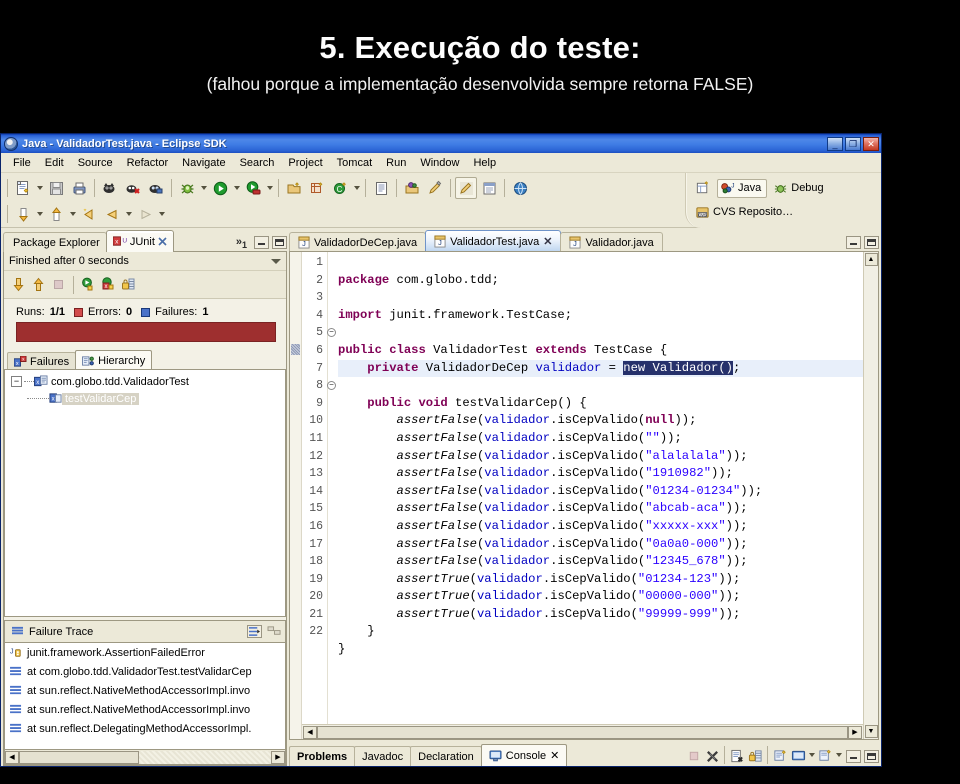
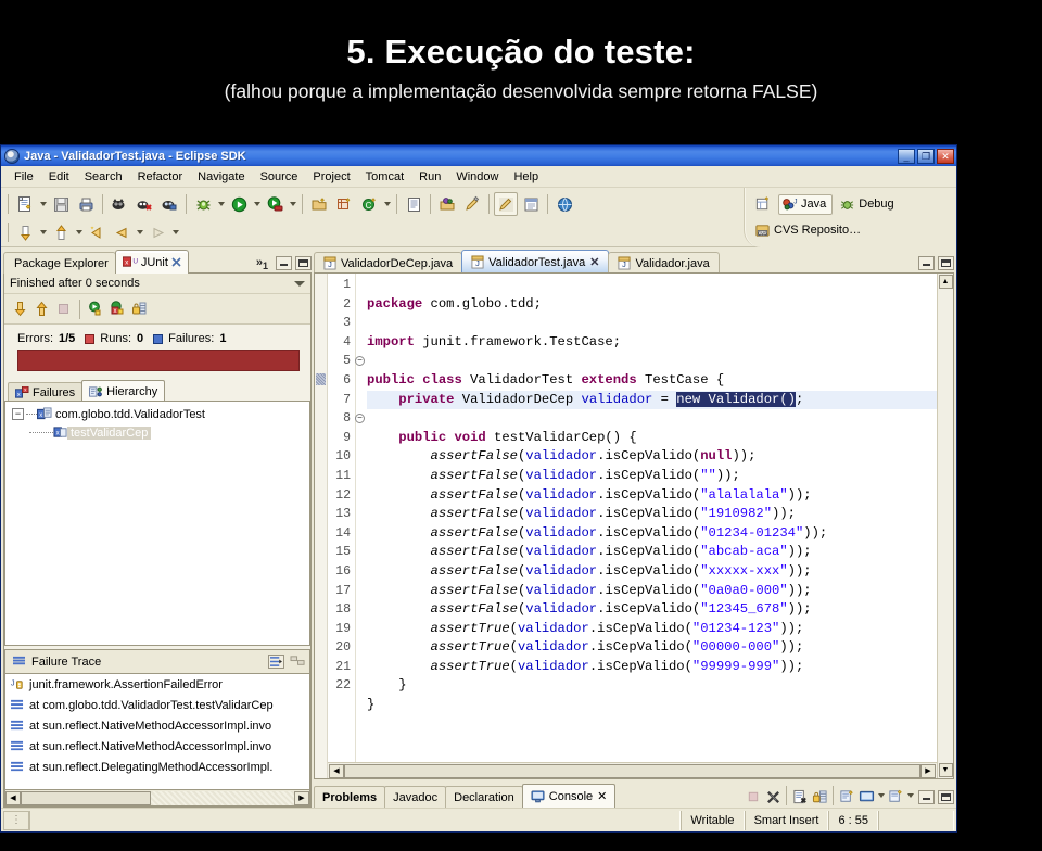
  5. Execução do teste:
  (falhou porque a implementação desenvolvida sempre retorna FALSE)
  Java - ValidadorTest.java - Eclipse SDK
  _
  ❐
  ✕
  File
  Edit
- Source
+ Search
  Refactor
  Navigate
- Search
+ Source
  Project
  Tomcat
  Run
  Window
  Help
  C
  Java
  Debug
  CVS Reposito…
  Package Explorer
  JUnit
  »1
  Finished after 0 seconds
- Runs:
+ Errors:
- 1/1
+ 1/5
- Errors:
+ Runs:
  0
  Failures:
  1
  Failures
  Hierarchy
  −
  com.globo.tdd.ValidadorTest
  testValidarCep
  Failure Trace
  J
  junit.framework.AssertionFailedError
  at com.globo.tdd.ValidadorTest.testValidarCep
  at sun.reflect.NativeMethodAccessorImpl.invo
  at sun.reflect.NativeMethodAccessorImpl.invo
  at sun.reflect.DelegatingMethodAccessorImpl.
  J
  ValidadorDeCep.java
  J
  ValidadorTest.java
  ✕
  J
  Validador.java
  1
  2
  3
  4
  5
  −
  6
  7
  8
  −
  9
  10
  11
  12
  13
  14
  15
  16
  17
  18
  19
  20
  21
  22
  package com.globo.tdd;
  import junit.framework.TestCase;
  public class ValidadorTest extends TestCase {
  private ValidadorDeCep validador = new Validador();
  public void testValidarCep() {
  assertFalse(validador.isCepValido(null));
  assertFalse(validador.isCepValido(""));
  assertFalse(validador.isCepValido("alalalala"));
  assertFalse(validador.isCepValido("1910982"));
  assertFalse(validador.isCepValido("01234-01234"));
  assertFalse(validador.isCepValido("abcab-aca"));
  assertFalse(validador.isCepValido("xxxxx-xxx"));
  assertFalse(validador.isCepValido("0a0a0-000"));
  assertFalse(validador.isCepValido("12345_678"));
  assertTrue(validador.isCepValido("01234-123"));
  assertTrue(validador.isCepValido("00000-000"));
  assertTrue(validador.isCepValido("99999-999"));
  }
  }
  Problems
  Javadoc
  Declaration
  Console
  ✕
+ Writable
+ Smart Insert
+ 6 : 55
